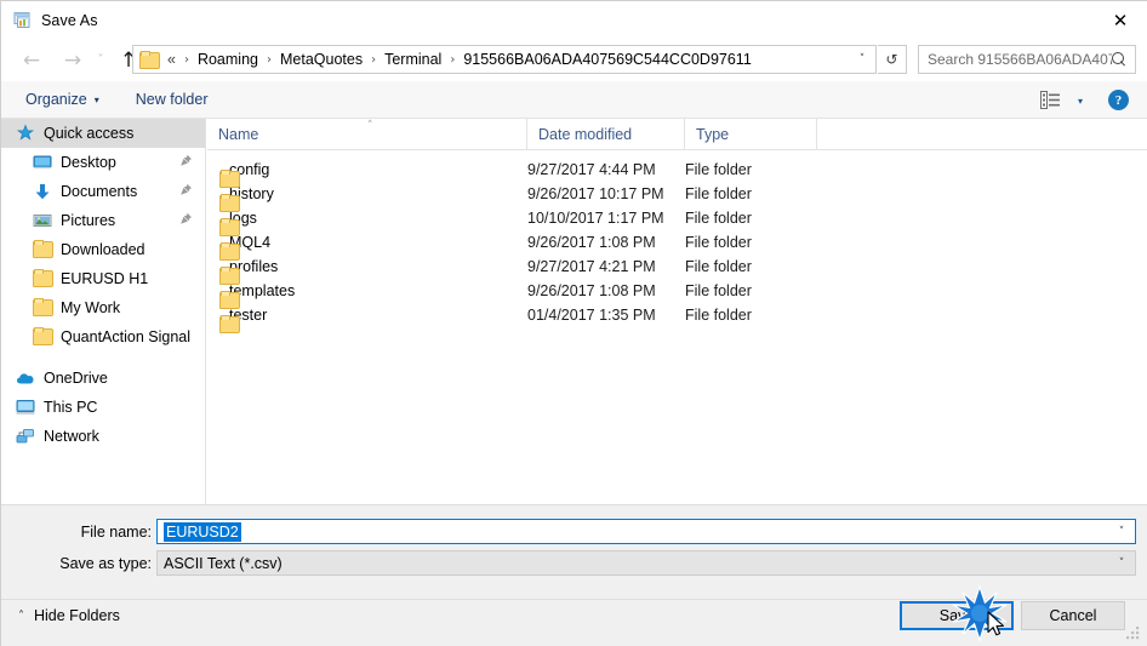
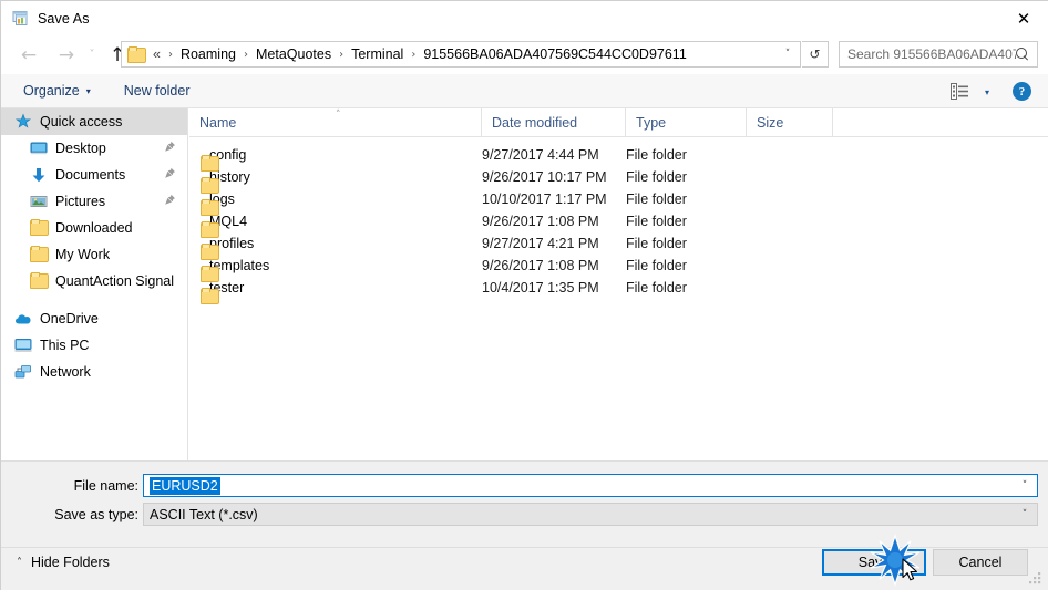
  Save As
  ✕
  ←
  →
  ˅
  ↑
  «
  ›
  Roaming
  ›
  MetaQuotes
  ›
  Terminal
  ›
  915566BA06ADA407569C544CC0D97611
  ˅
  ↺
  Search 915566BA06ADA40
  Organize
  ▾
  New folder
  ▾
  ?
  Quick access
  Desktop
  Documents
  Pictures
  Downloaded
- EURUSD H1
  My Work
  QuantAction Signal
  OneDrive
  This PC
  Network
  Name
  ˄
  Date modified
  Type
+ Size
  config
  9/27/2017 4:44 PM
  File folder
  history
  9/26/2017 10:17 PM
  File folder
  logs
  10/10/2017 1:17 PM
  File folder
  MQL4
  9/26/2017 1:08 PM
  File folder
  profiles
  9/27/2017 4:21 PM
  File folder
  templates
  9/26/2017 1:08 PM
  File folder
  tester
- 01/4/2017 1:35 PM
+ 10/4/2017 1:35 PM
  File folder
  File name:
  EURUSD2
  ˅
  Save as type:
  ASCII Text (*.csv)
  ˅
  ˄
  Hide Folders
  Cancel
